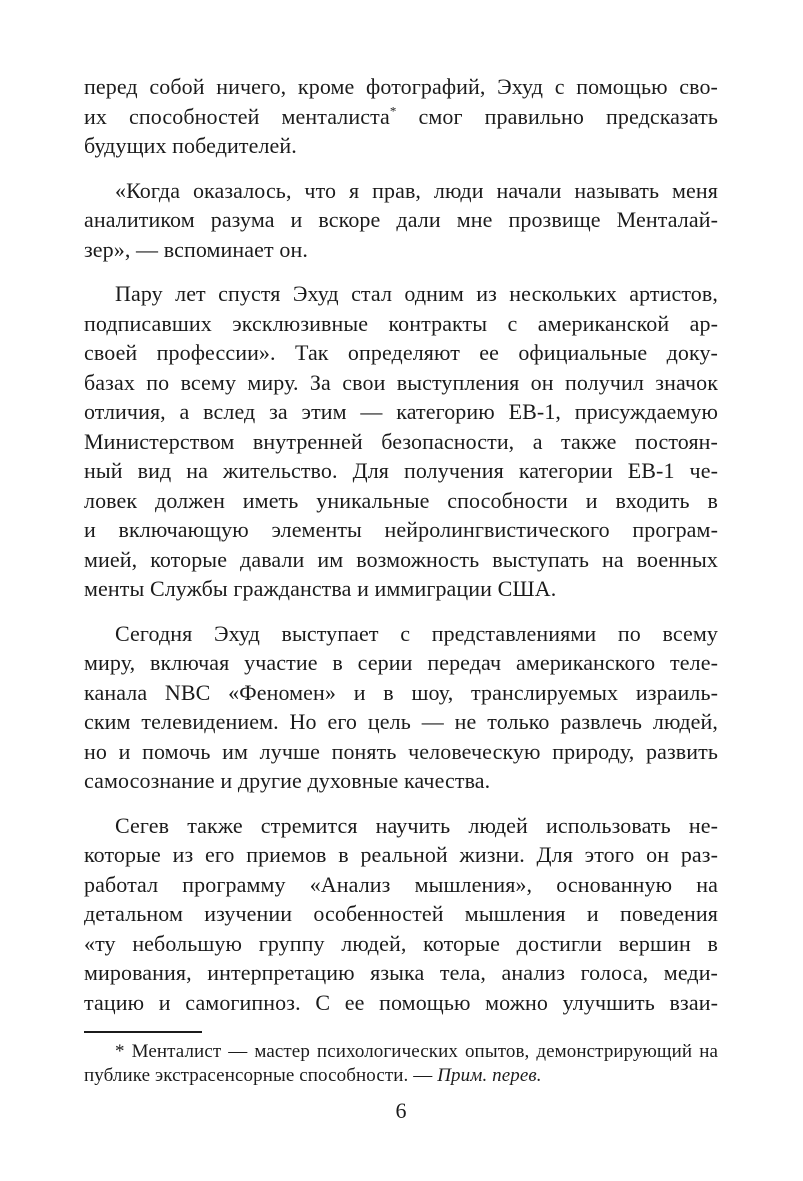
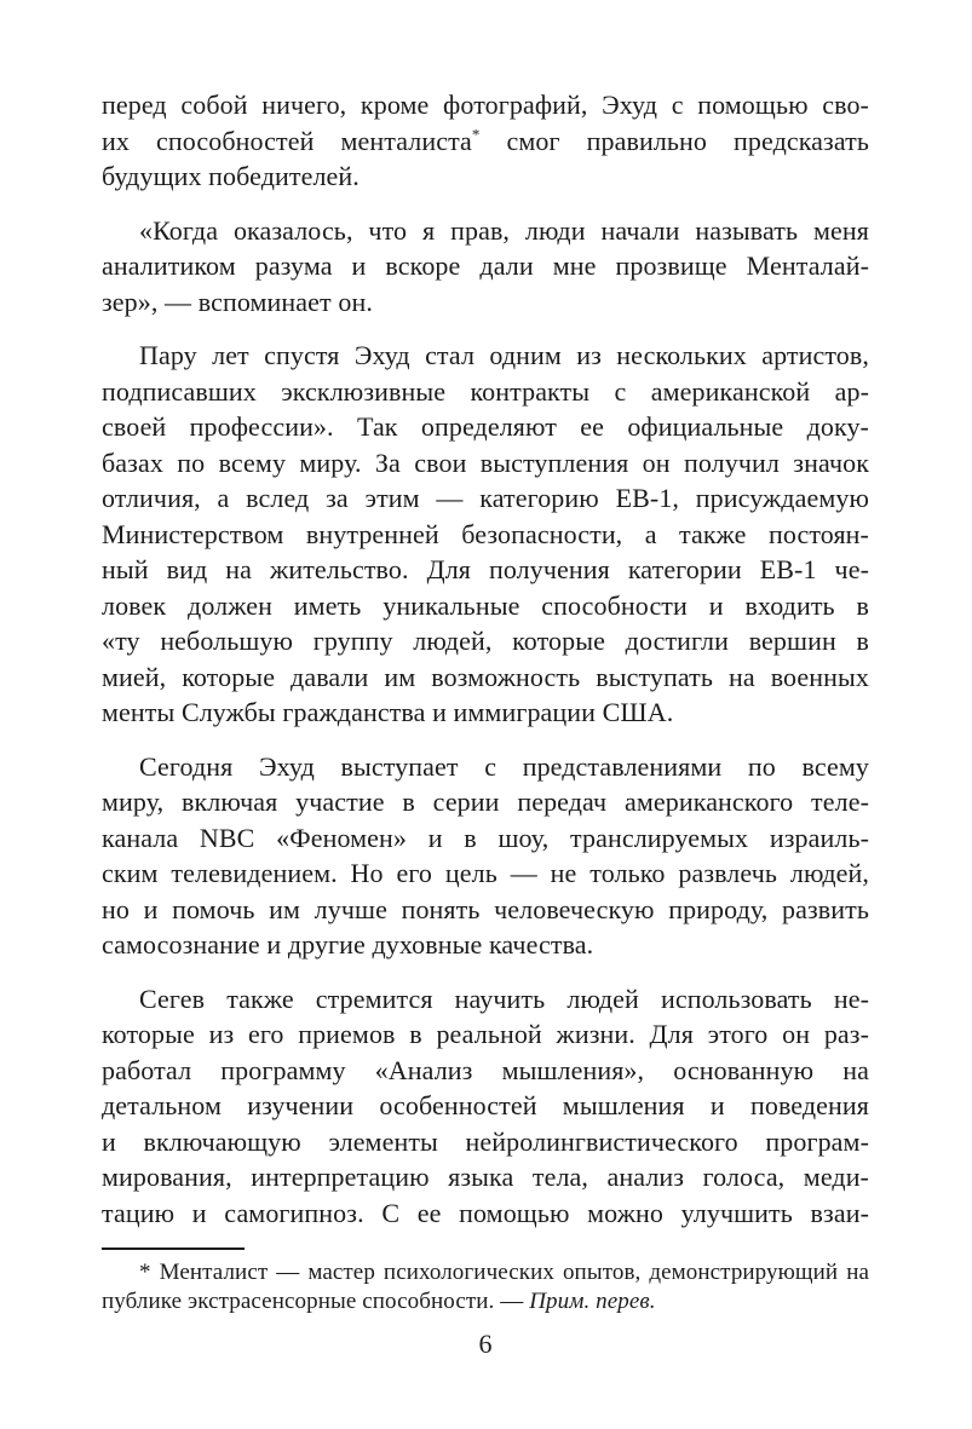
  перед собой ничего, кроме фотографий, Эхуд с помощью сво-
  их способностей менталиста* смог правильно предсказать
  будущих победителей.
  «Когда оказалось, что я прав, люди начали называть меня
  аналитиком разума и вскоре дали мне прозвище Менталай-
  зер», — вспоминает он.
  Пару лет спустя Эхуд стал одним из нескольких артистов,
  подписавших эксклюзивные контракты с американской ар-
  своей профессии». Так определяют ее официальные доку-
  базах по всему миру. За свои выступления он получил значок
  отличия, а вслед за этим — категорию EB-1, присуждаемую
  Министерством внутренней безопасности, а также постоян-
  ный вид на жительство. Для получения категории EB-1 че-
  ловек должен иметь уникальные способности и входить в
- и включающую элементы нейролингвистического програм-
+ «ту небольшую группу людей, которые достигли вершин в
  мией, которые давали им возможность выступать на военных
  менты Службы гражданства и иммиграции США.
  Сегодня Эхуд выступает с представлениями по всему
  миру, включая участие в серии передач американского теле-
  канала NBC «Феномен» и в шоу, транслируемых израиль-
  ским телевидением. Но его цель — не только развлечь людей,
  но и помочь им лучше понять человеческую природу, развить
  самосознание и другие духовные качества.
  Сегев также стремится научить людей использовать не-
  которые из его приемов в реальной жизни. Для этого он раз-
  работал программу «Анализ мышления», основанную на
  детальном изучении особенностей мышления и поведения
- «ту небольшую группу людей, которые достигли вершин в
+ и включающую элементы нейролингвистического програм-
  мирования, интерпретацию языка тела, анализ голоса, меди-
  тацию и самогипноз. С ее помощью можно улучшить взаи-
  * Менталист — мастер психологических опытов, демонстрирующий на
  публике экстрасенсорные способности. — Прим. перев.
  6
